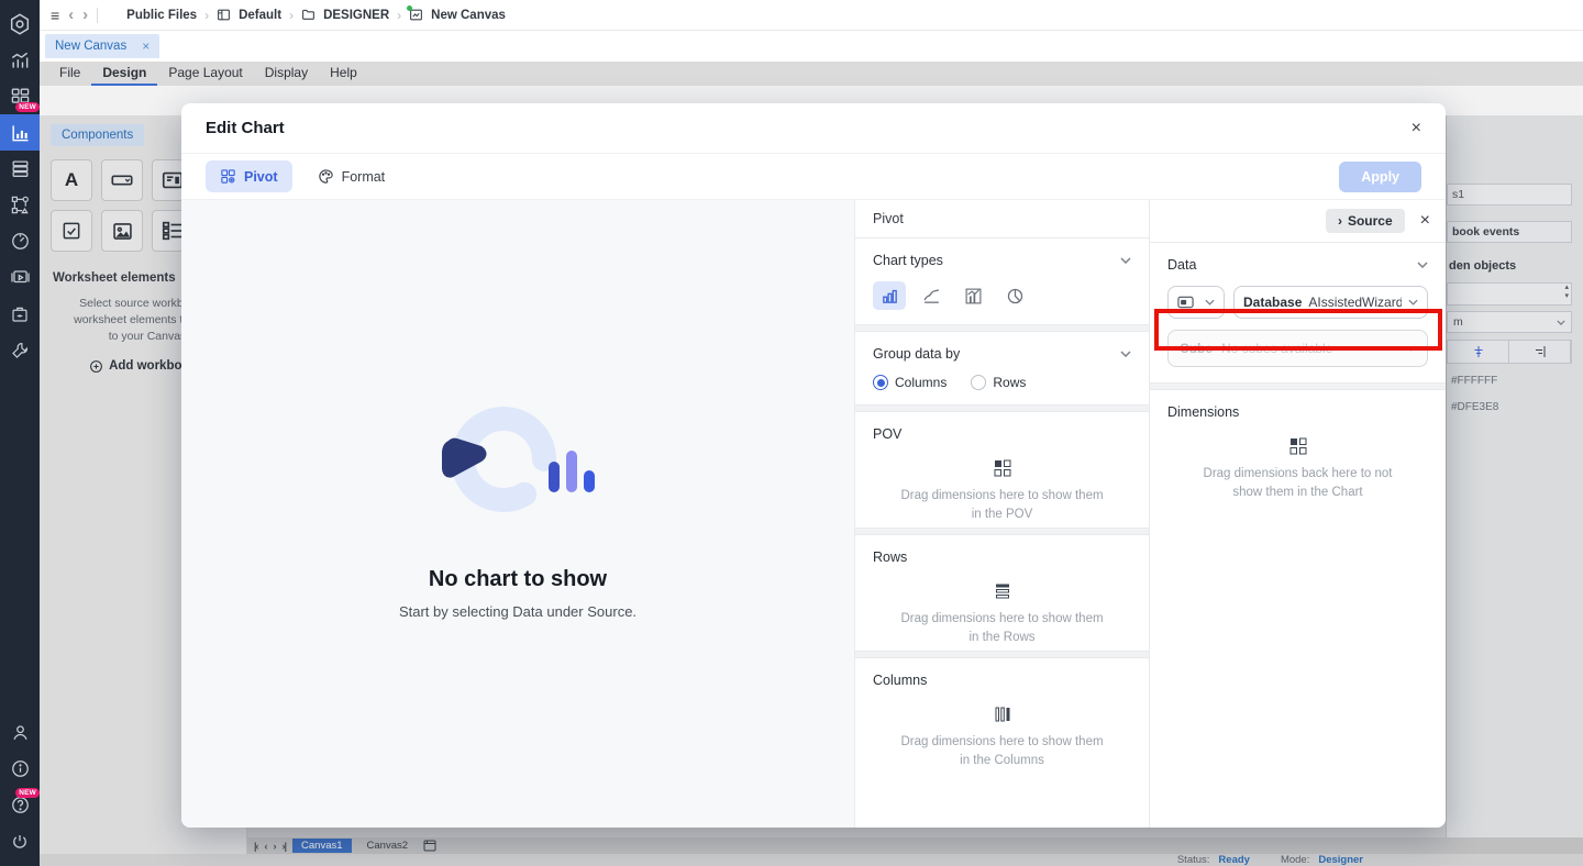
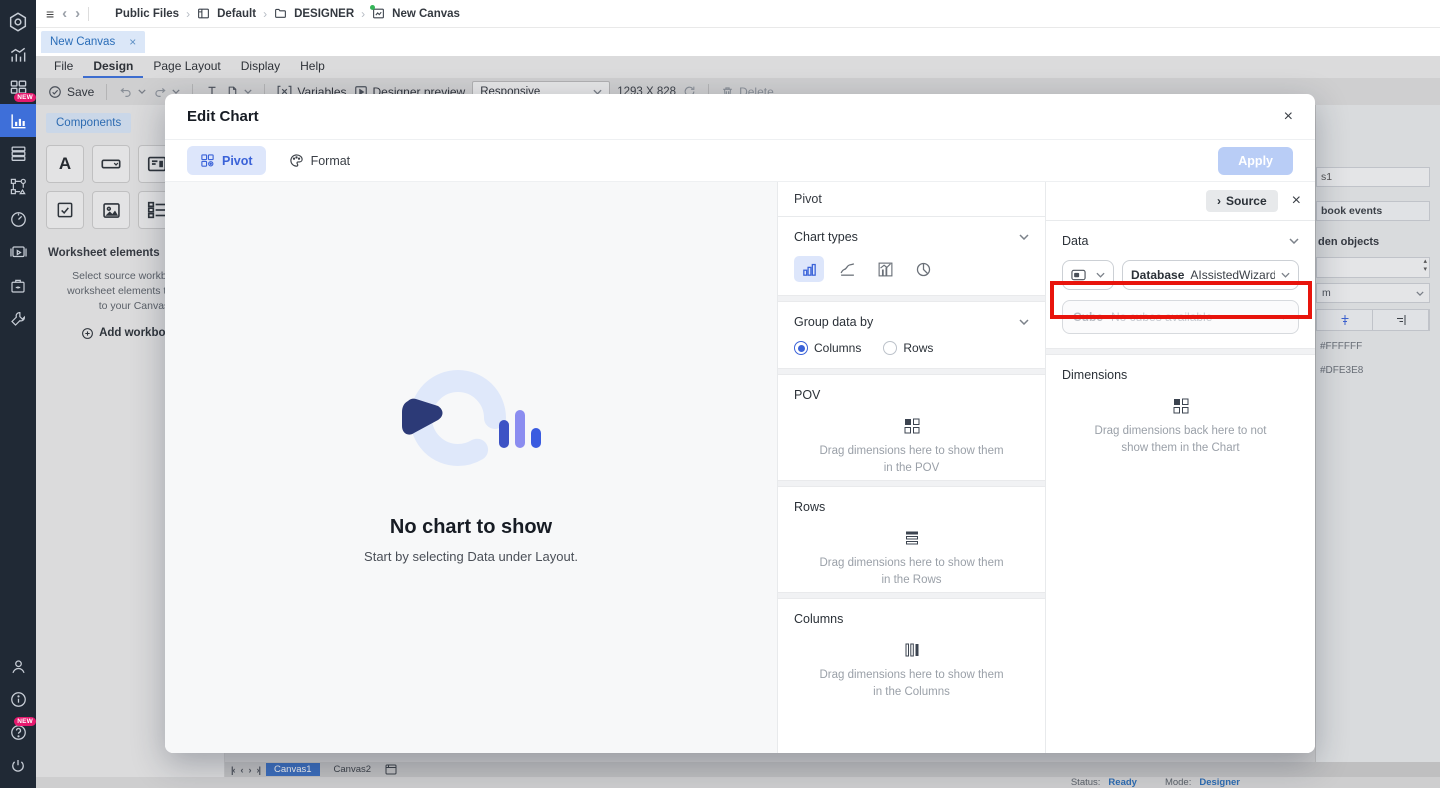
  ≡
  ‹
  ›
  Public Files
  ›
  Default
  ›
  DESIGNER
  ›
  New Canvas
  New Canvas
  ×
  File
  Design
  Page Layout
  Display
  Help
+ Save
+ Variables
+ Designer preview
+ Responsive
+ 1293 X 828
+ Delete
  Components
  A
  Worksheet elements
  Select source workb
  worksheet elements
  to your Canva
  Add workbo
  s1
  book events
  den objects
  m
  #FFFFFF
  #DFE3E8
  |‹
  ‹
  ›
  ›|
  Canvas1
  Canvas2
  Status:
  Ready
  Mode:
  Designer
  Edit Chart
  ×
  Pivot
  Format
  Apply
  No chart to show
- Start by selecting Data under Source.
+ Start by selecting Data under Layout.
  Pivot
  Chart types
  Group data by
  Columns
  Rows
  POV
  Drag dimensions here to show them in the POV
  Rows
  Drag dimensions here to show them in the Rows
  Columns
  Drag dimensions here to show them in the Columns
  ›
  Source
  ×
  Data
  Database
  Cube
  No cubes available
  Dimensions
  Drag dimensions back here to not show them in the Chart
